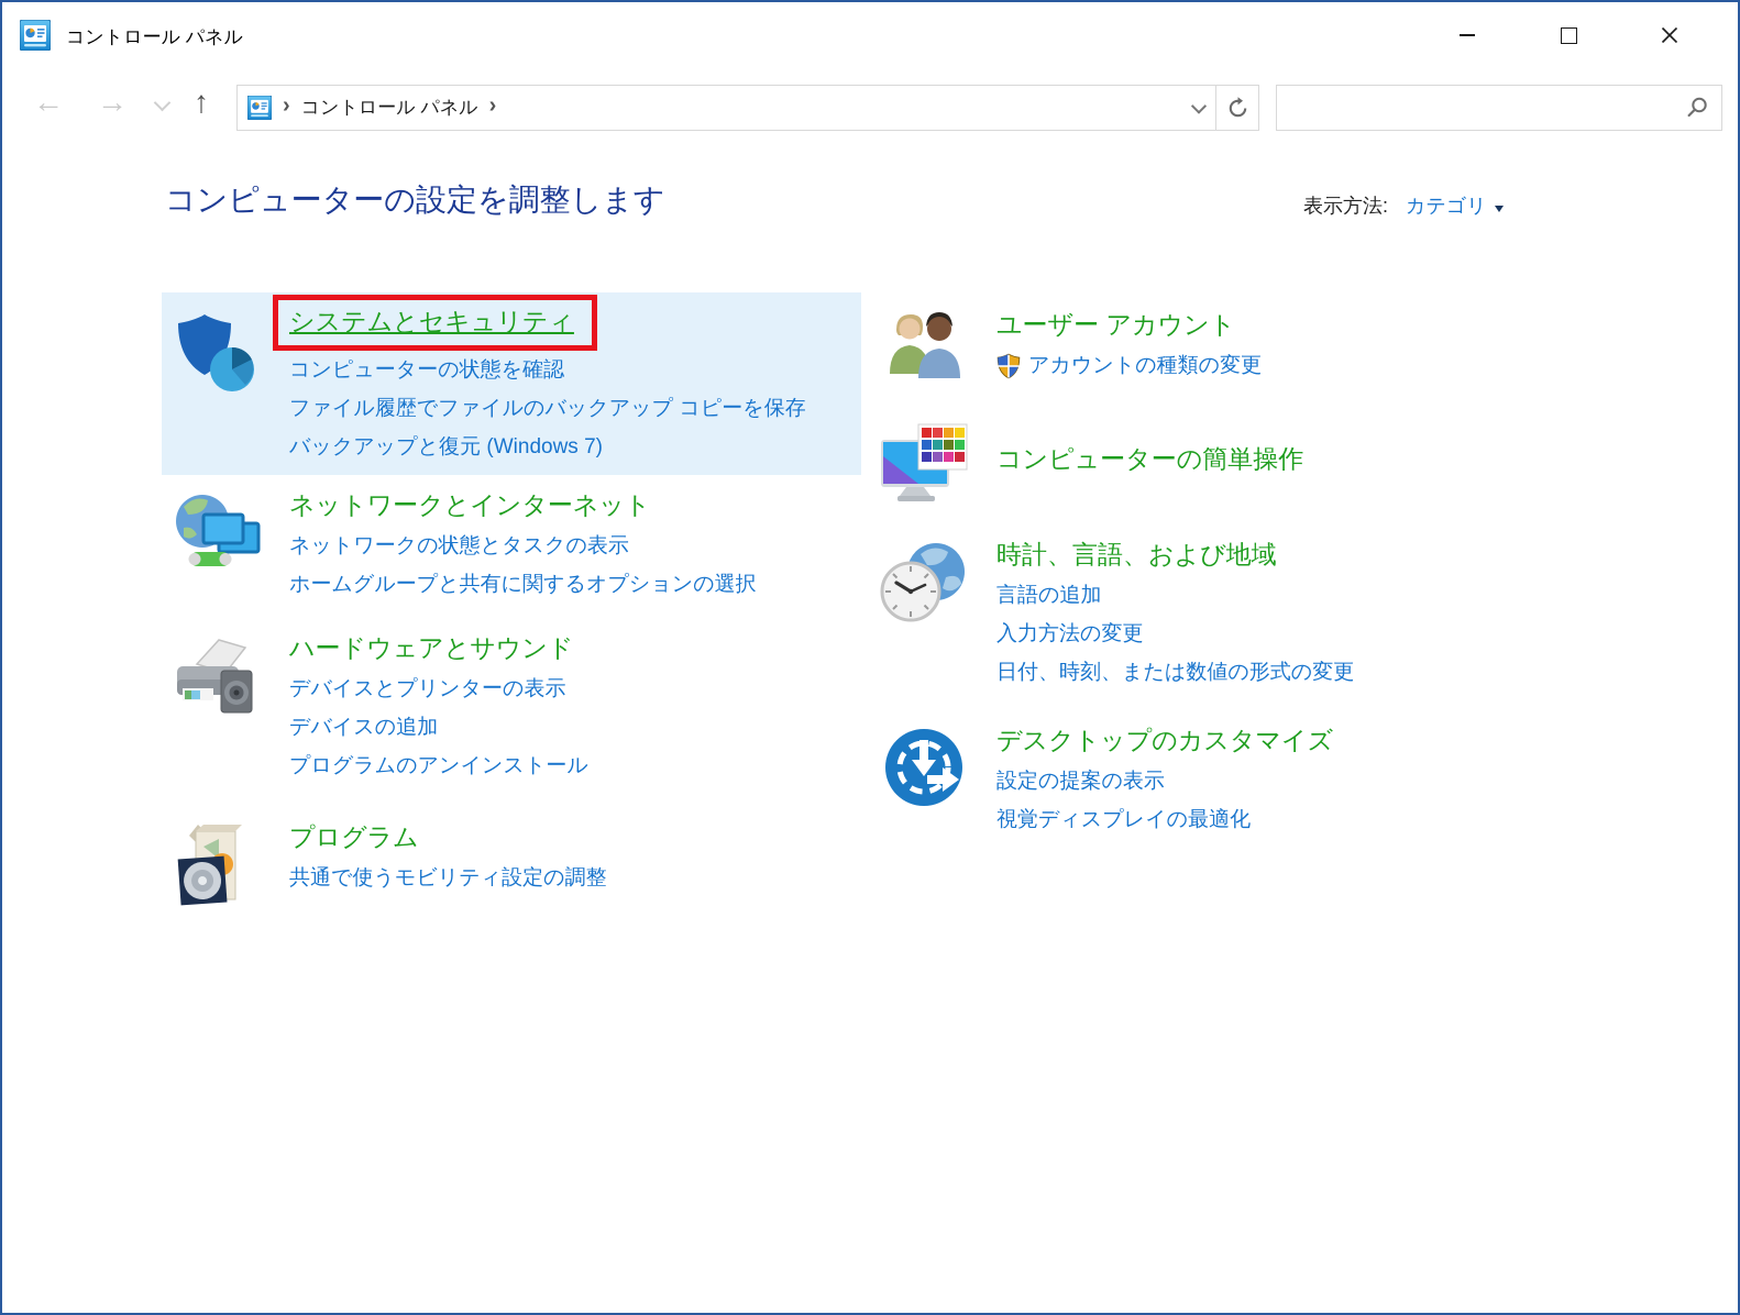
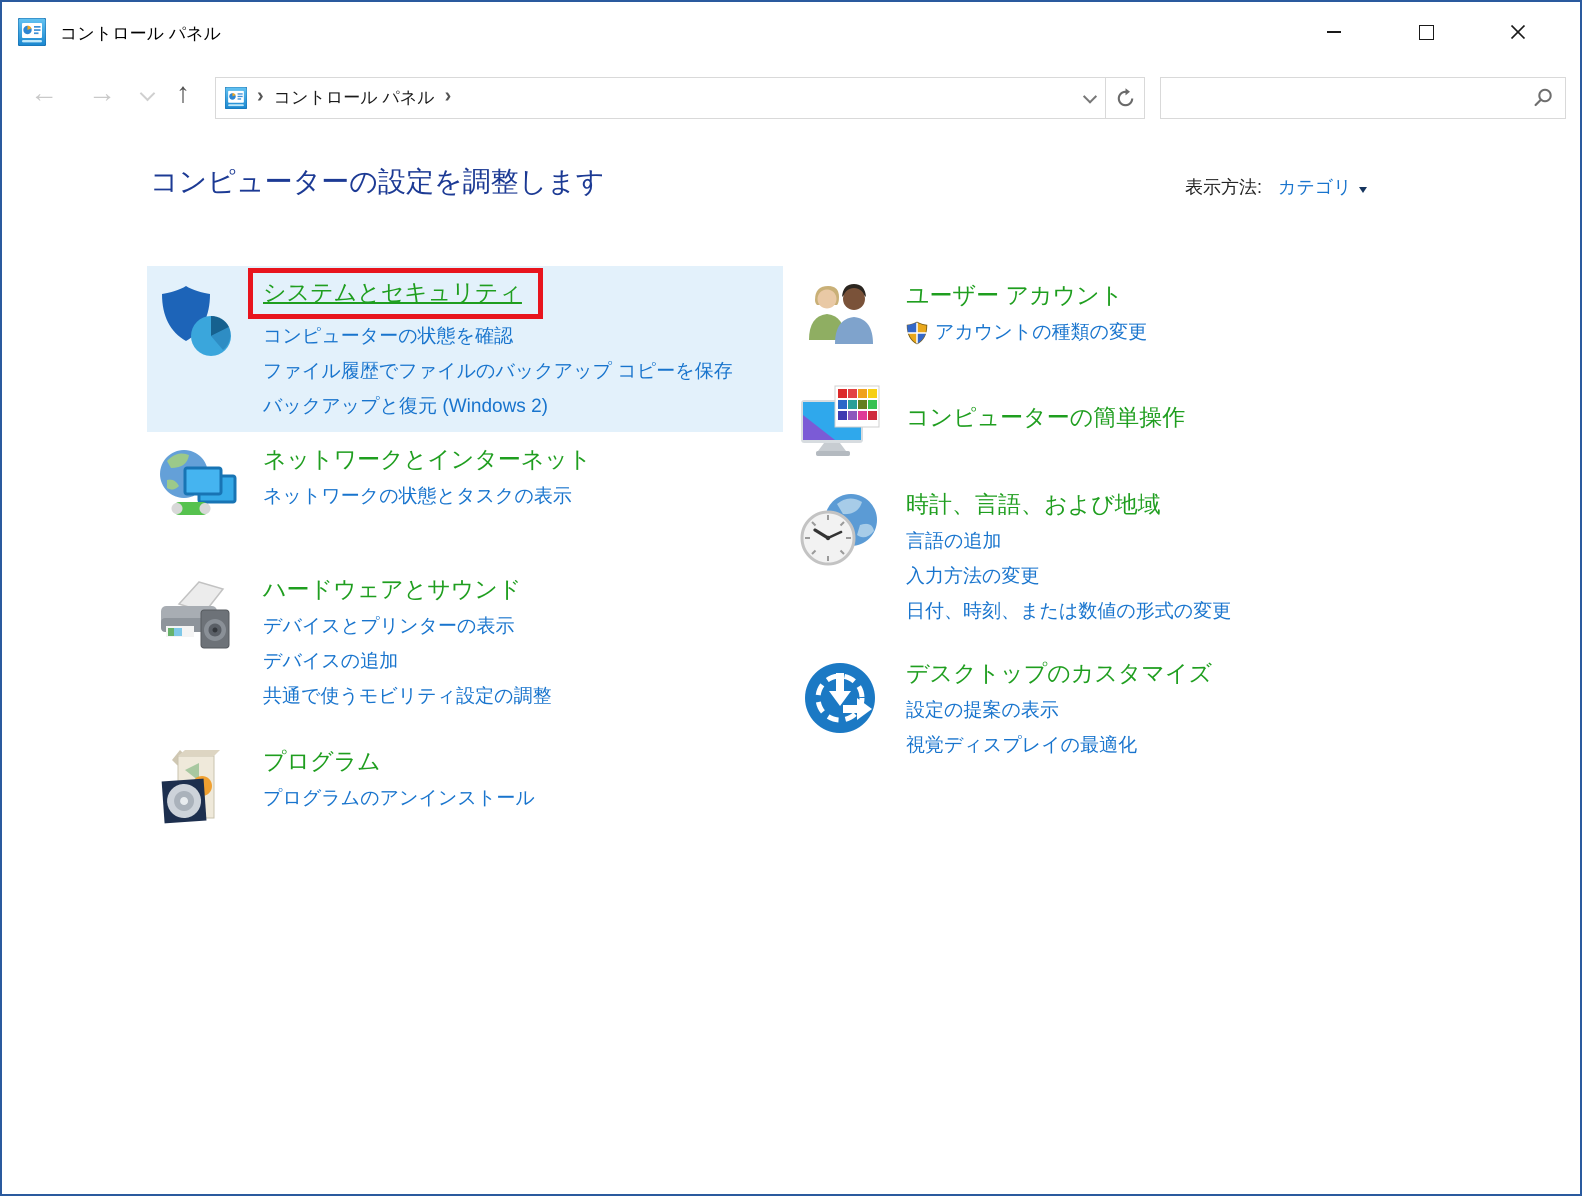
  コントロール パネル
  ←
  →
  ↑
  ›
  コントロール パネル
  ›
  コンピューターの設定を調整します
  表示方法:
  カテゴリ
  システムとセキュリティ
  コンピューターの状態を確認
  ファイル履歴でファイルのバックアップ コピーを保存
- バックアップと復元 (Windows 7)
+ バックアップと復元 (Windows 2)
  ネットワークとインターネット
  ネットワークの状態とタスクの表示
- ホームグループと共有に関するオプションの選択
  ハードウェアとサウンド
  デバイスとプリンターの表示
  デバイスの追加
- プログラムのアンインストール
+ 共通で使うモビリティ設定の調整
  プログラム
- 共通で使うモビリティ設定の調整
+ プログラムのアンインストール
  ユーザー アカウント
  アカウントの種類の変更
  コンピューターの簡単操作
  時計、言語、および地域
  言語の追加
  入力方法の変更
  日付、時刻、または数値の形式の変更
  デスクトップのカスタマイズ
  設定の提案の表示
  視覚ディスプレイの最適化
